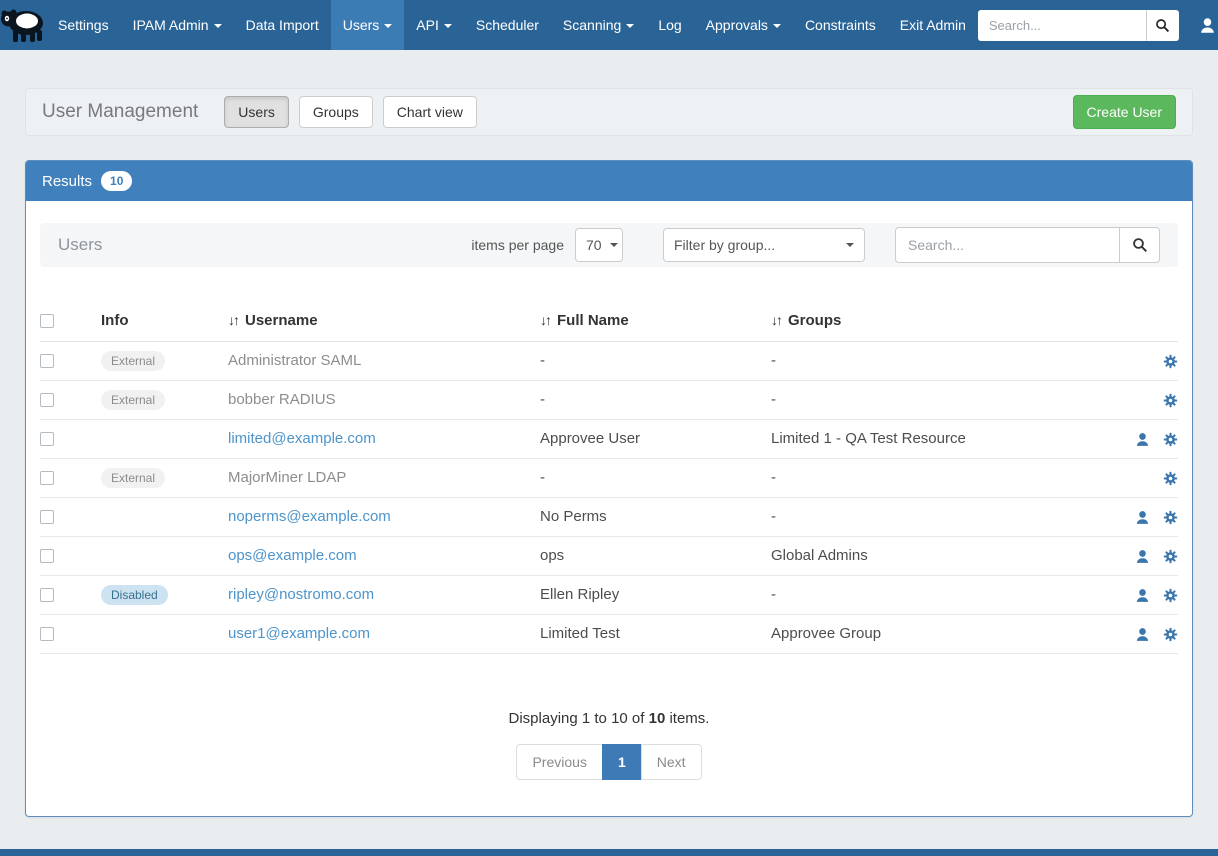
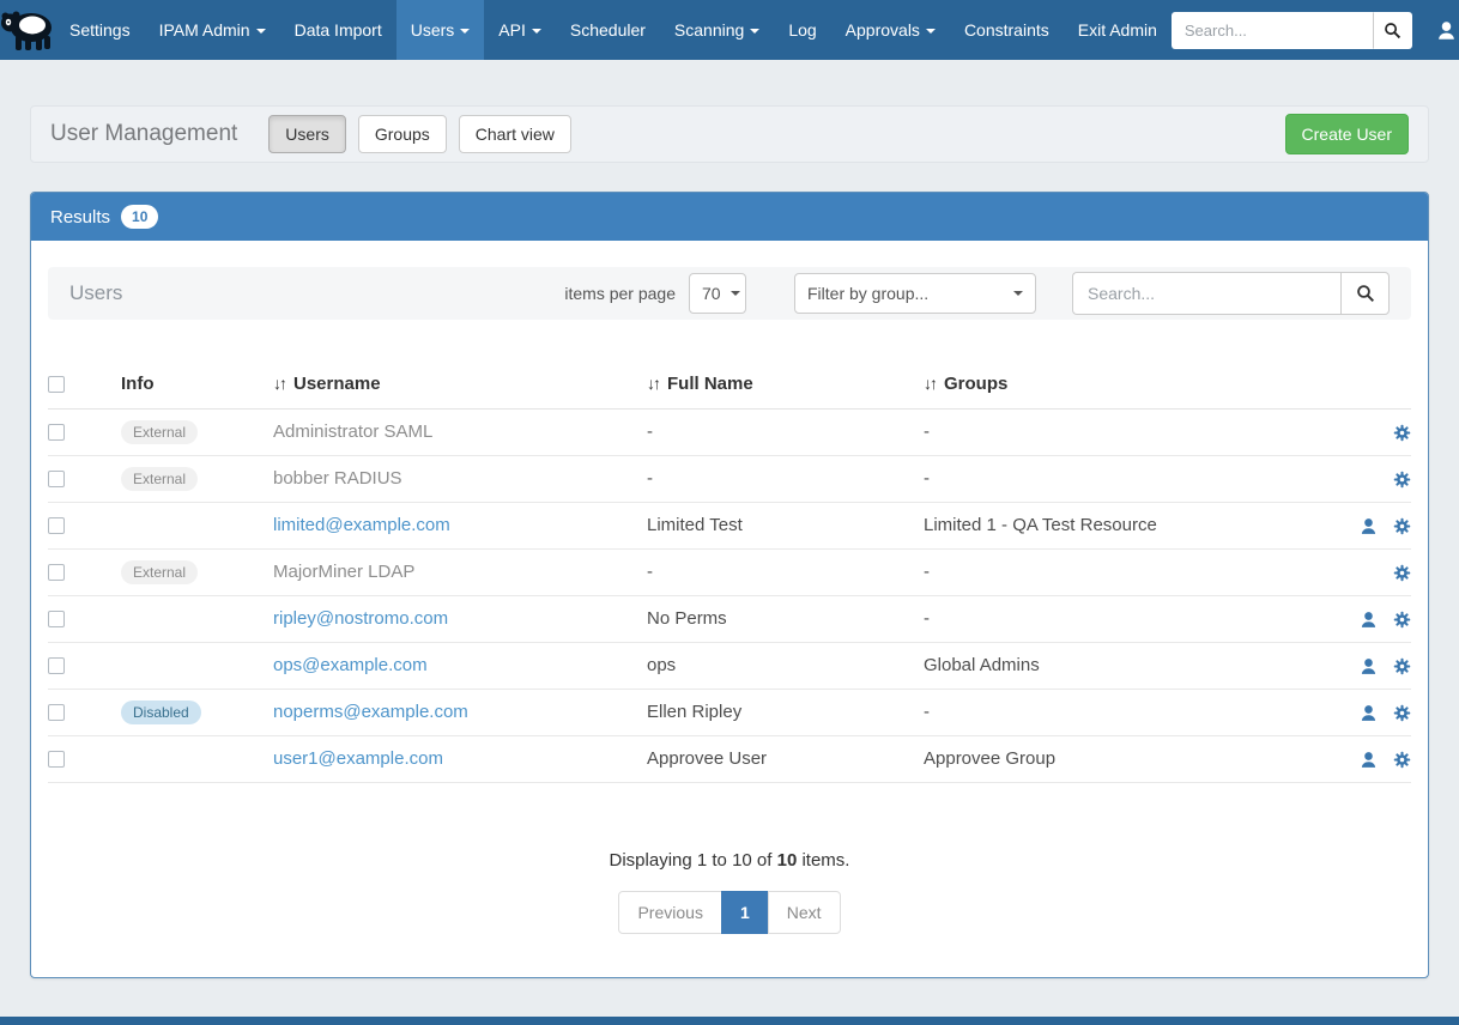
  Settings
  IPAM Admin
  Data Import
  Users
  API
  Scheduler
  Scanning
  Log
  Approvals
  Constraints
  Exit Admin
  Search...
  User Management
  Users
  Groups
  Chart view
  Create User
  Results
  10
  Users
  items per page
  70
  Filter by group...
  Search...
  	Info	↓↑ Username	↓↑ Full Name	↓↑ Groups
  	External	Administrator SAML	-	-
  	External	bobber RADIUS	-	-
- 		limited@example.com	Approvee User	Limited 1 - QA Test Resource
+ 		limited@example.com	Limited Test	Limited 1 - QA Test Resource
  	External	MajorMiner LDAP	-	-
- 		noperms@example.com	No Perms	-
+ 		ripley@nostromo.com	No Perms	-
  		ops@example.com	ops	Global Admins
- 	Disabled	ripley@nostromo.com	Ellen Ripley	-
+ 	Disabled	noperms@example.com	Ellen Ripley	-
- 		user1@example.com	Limited Test	Approvee Group
+ 		user1@example.com	Approvee User	Approvee Group
  Displaying 1 to 10 of 10 items.
  Previous
  1
  Next
